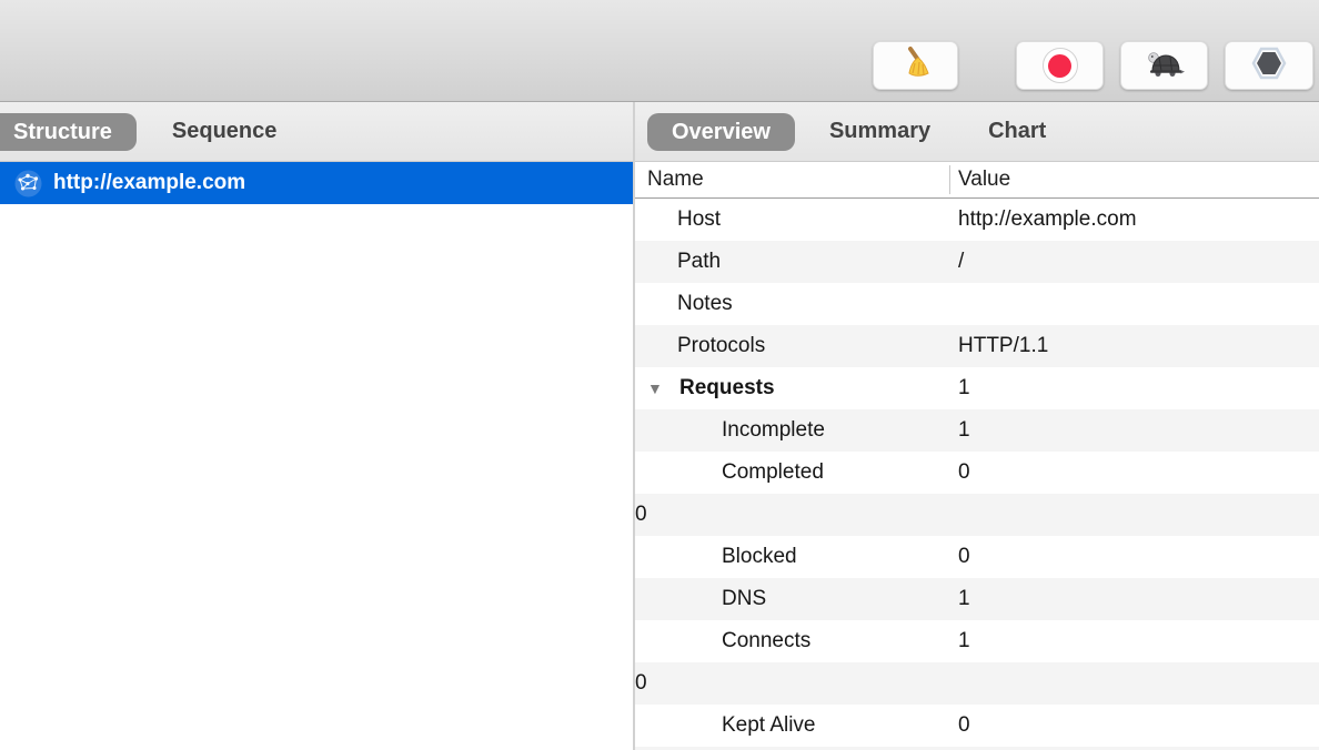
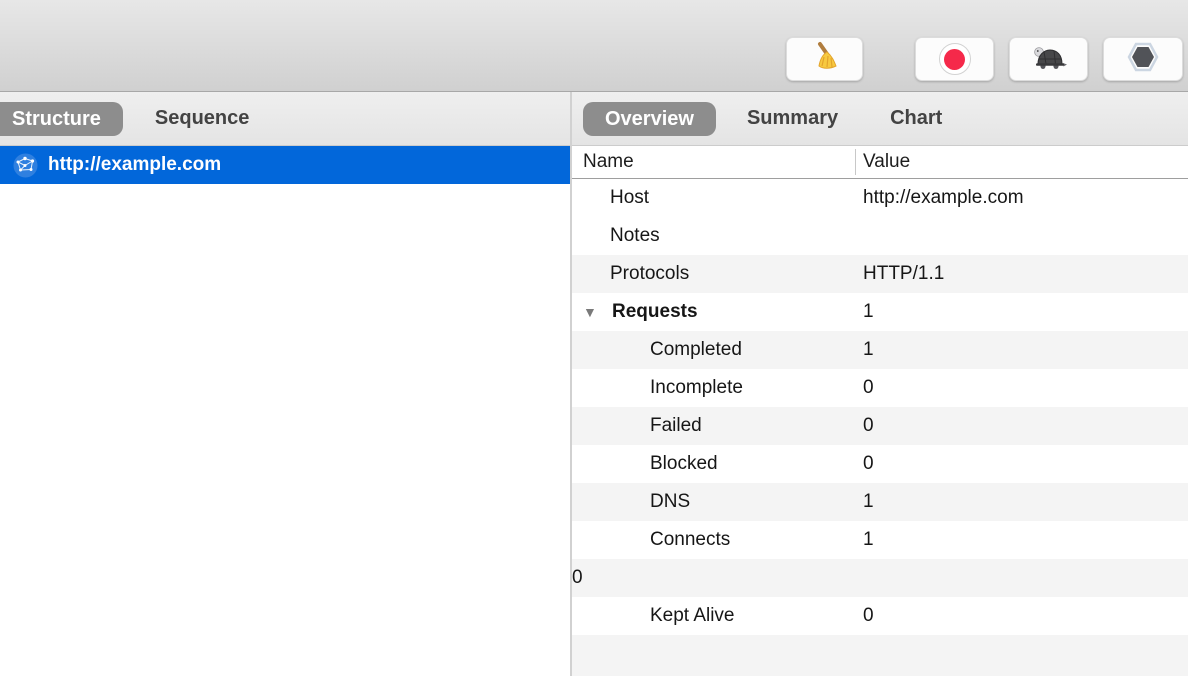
  Structure
  Sequence
  http://example.com
  Overview
  Summary
  Chart
  Name
  Value
  Host
  http://example.com
- Path
- /
  Notes
  Protocols
  HTTP/1.1
  ▼
  Requests
  1
- Incomplete
+ Completed
  1
- Completed
+ Incomplete
  0
+ Failed
  0
  Blocked
  0
  DNS
  1
  Connects
  1
  0
  Kept Alive
  0
